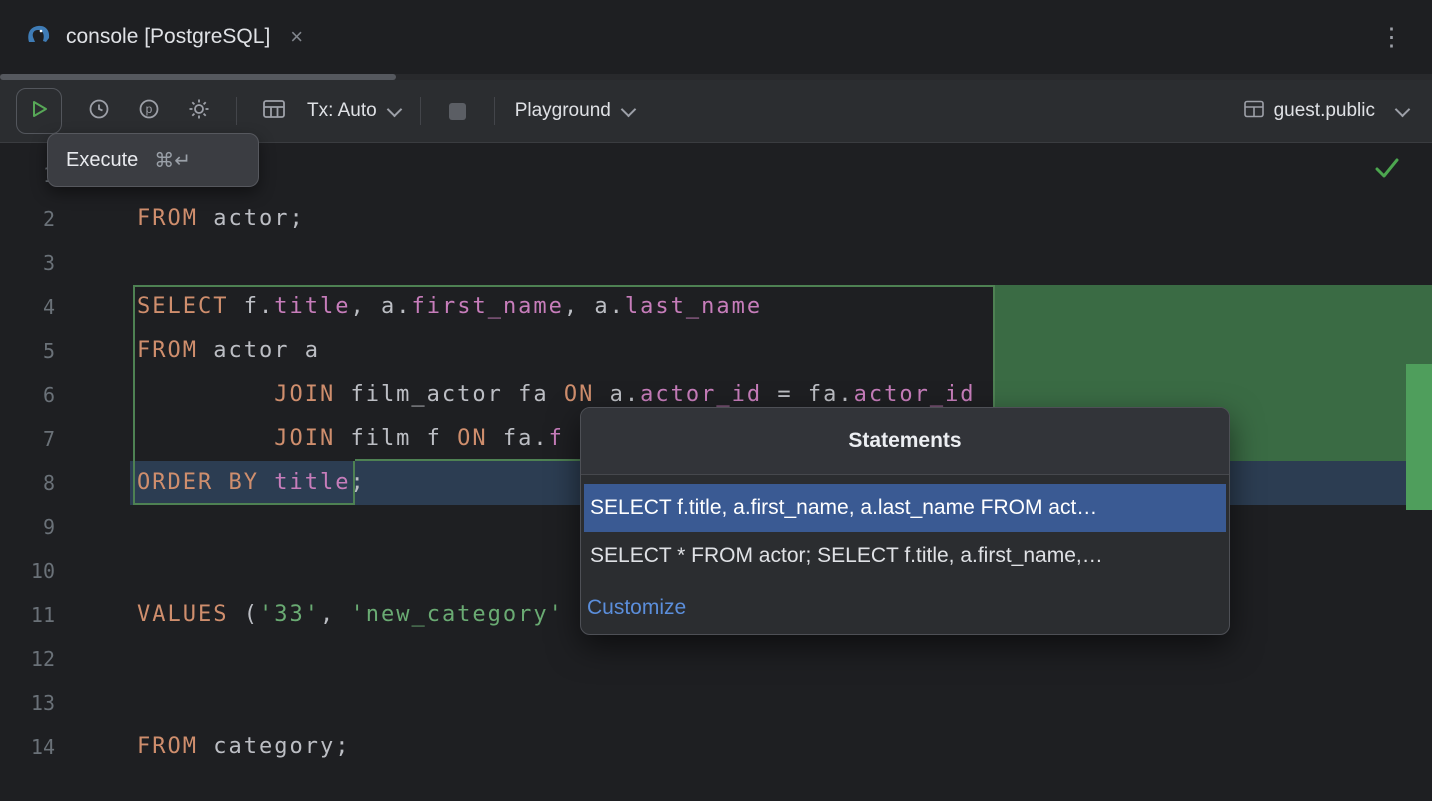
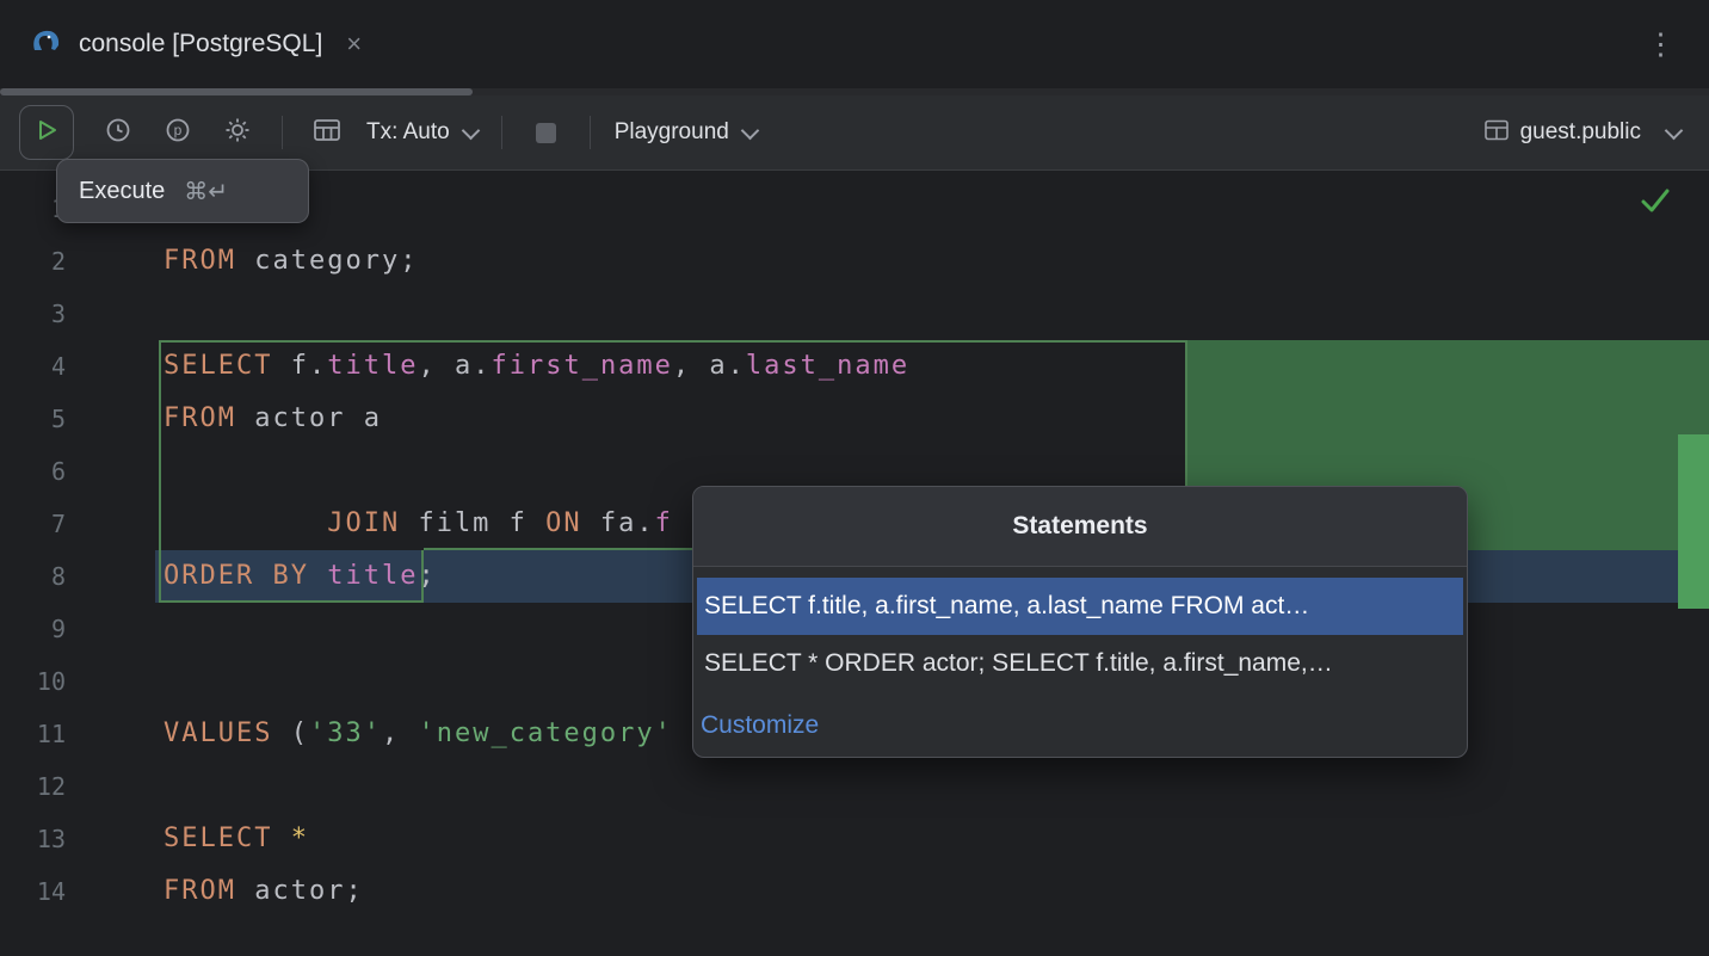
  console [PostgreSQL]
  ×
  ⋮
  p
  Tx: Auto
  Playground
  guest.public
  2
- FROM actor;
+ FROM category;
  3
  4
  SELECT f.title, a.first_name, a.last_name
  5
  FROM actor a
  6
- JOIN film_actor fa ON a.actor_id = fa.actor_id
  7
  JOIN film f ON fa.f
  8
  ORDER BY title;
  9
  10
  11
  VALUES ('33', 'new_category'
  12
  13
+ SELECT *
  14
- FROM category;
+ FROM actor;
  Statements
  SELECT f.title, a.first_name, a.last_name FROM act…
- SELECT * FROM actor; SELECT f.title, a.first_name,…
+ SELECT * ORDER actor; SELECT f.title, a.first_name,…
  Customize
  Execute
  ⌘↵
